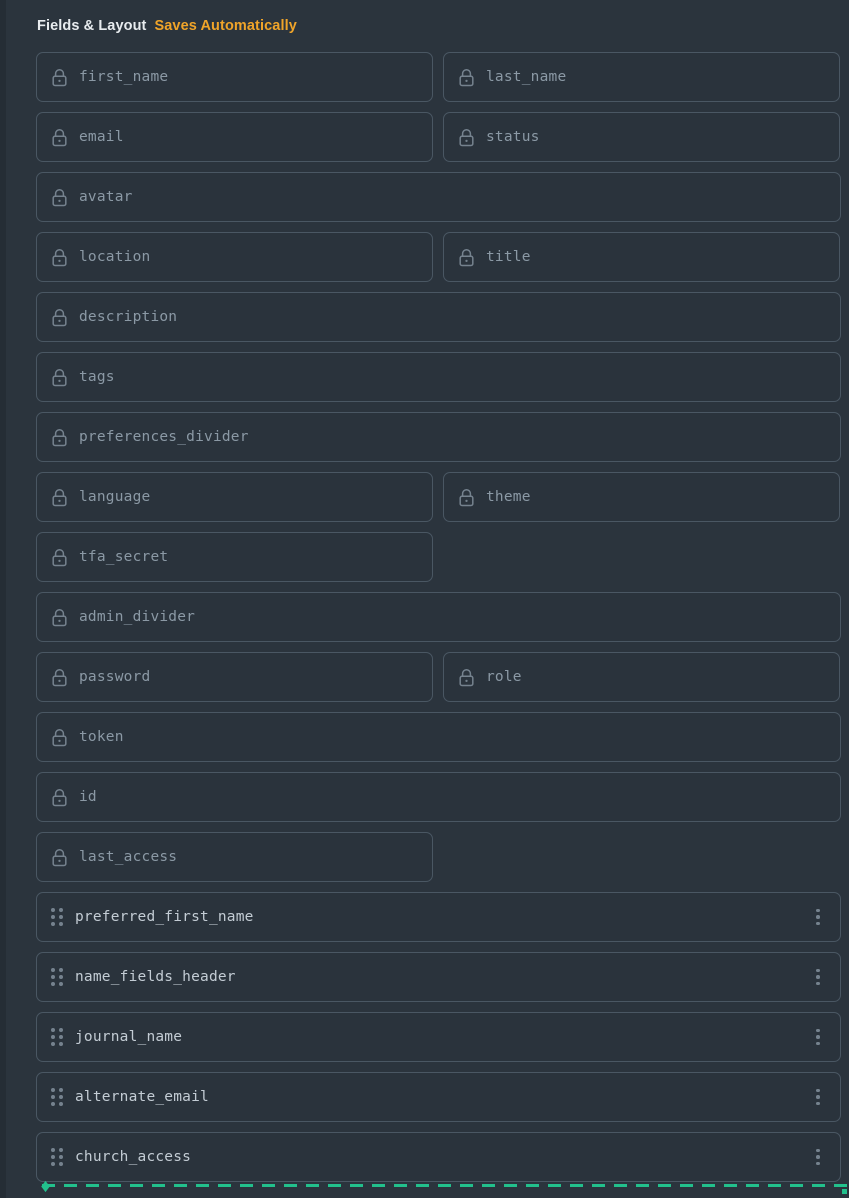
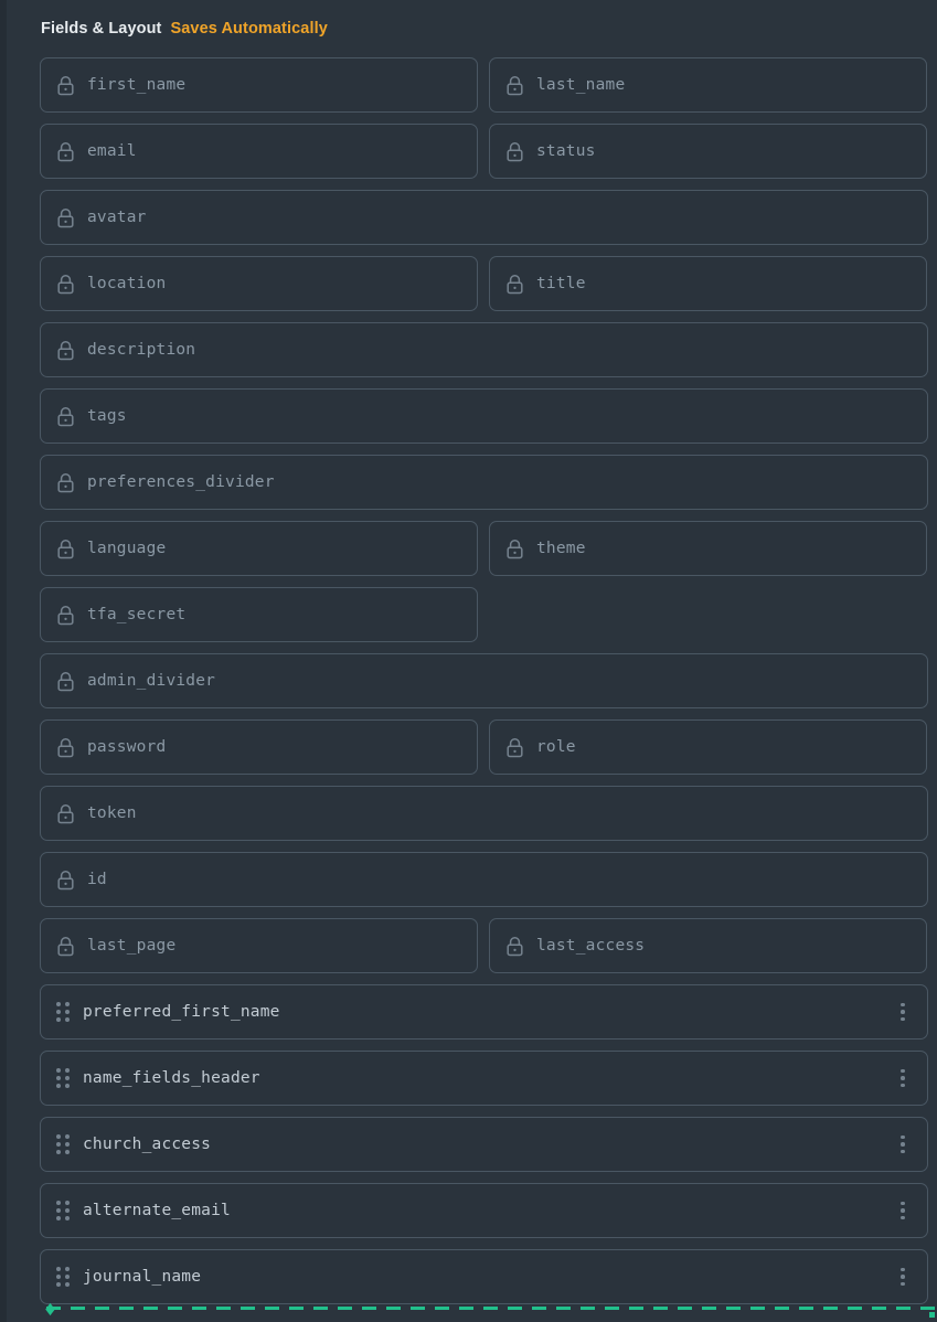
  Fields & Layout
  Saves Automatically
  first_name
  last_name
  email
  status
  avatar
  location
  title
  description
  tags
  preferences_divider
  language
  theme
  tfa_secret
  admin_divider
  password
  role
  token
  id
+ last_page
  last_access
  preferred_first_name
  name_fields_header
- journal_name
+ church_access
  alternate_email
- church_access
+ journal_name
